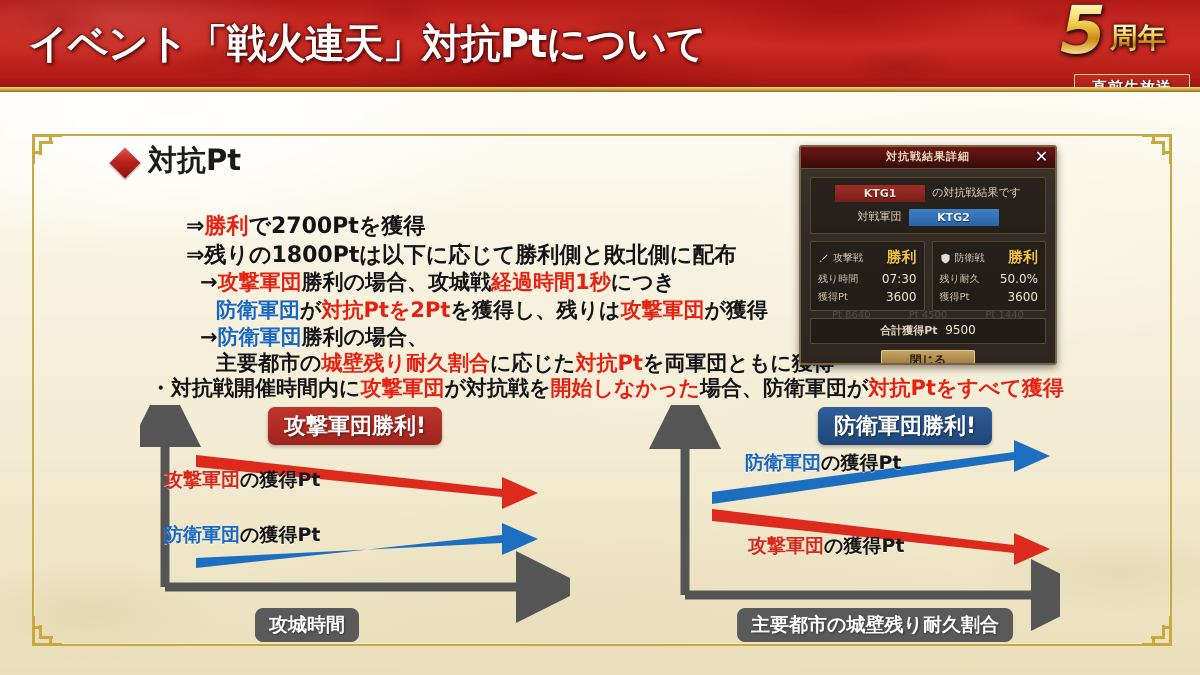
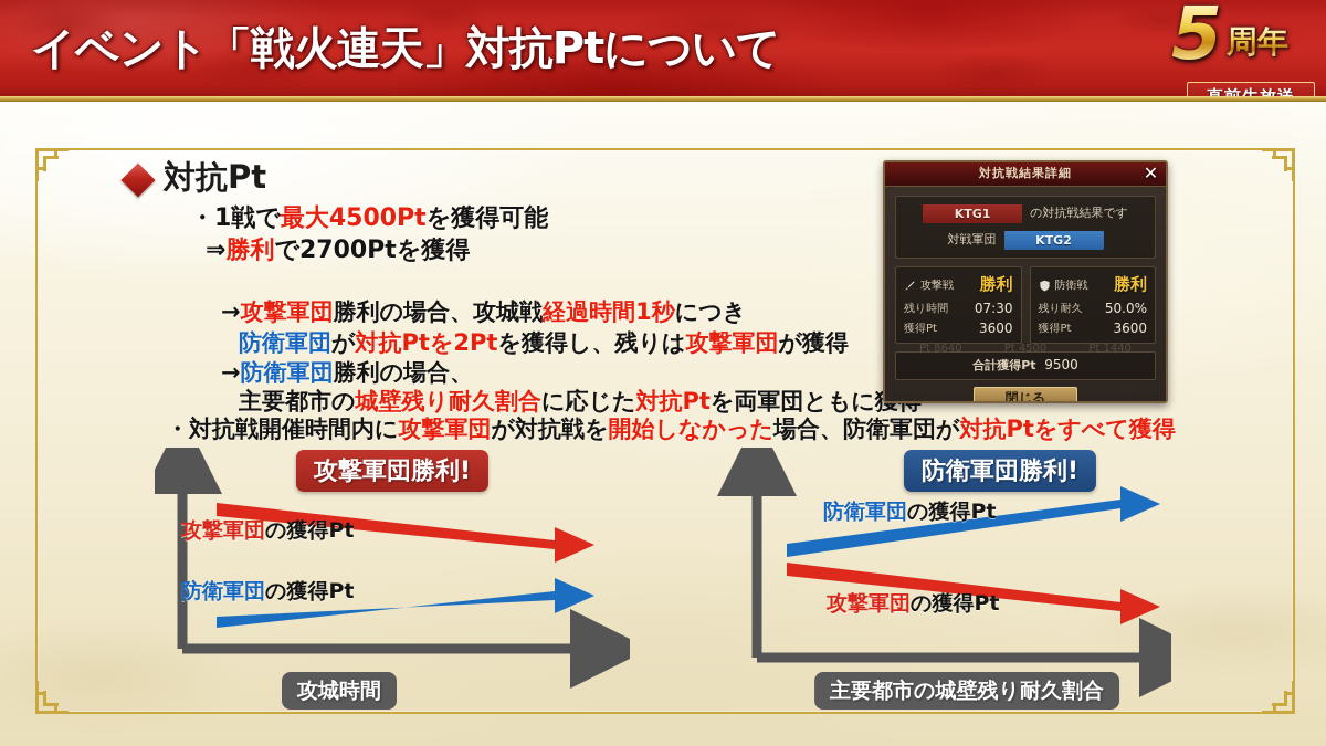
  イベント「戦火連天」対抗Ptについて
  5
  周年
  対抗Pt
+ ・1戦で最大4500Ptを獲得可能
  ⇒勝利で2700Ptを獲得
- ⇒残りの1800Ptは以下に応じて勝利側と敗北側に配布
  →攻撃軍団勝利の場合、攻城戦経過時間1秒につき
  防衛軍団が対抗Ptを2Ptを獲得し、残りは攻撃軍団が獲得
  →防衛軍団勝利の場合、
  主要都市の城壁残り耐久割合に応じた対抗Ptを両軍団ともに
  ・対抗戦開催時間内に攻撃軍団が対抗戦を開始しなかった場合、防衛軍団が対抗Ptをすべて獲得
  対抗戦結果詳細
  ✕
  KTG1
  の対抗戦結果です
  対戦軍団
  KTG2
  攻撃戦
  勝利
  残り時間
  07:30
  獲得Pt
  3600
  防衛戦
  勝利
  残り耐久
  50.0%
  獲得Pt
  3600
  合計獲得Pt 9500
  Pt 8640
  Pt 4500
  Pt 1440
  閉じる
  攻撃軍団勝利!
  攻撃軍団の獲得Pt
  防衛軍団の獲得Pt
  攻城時間
  防衛軍団勝利!
  防衛軍団の獲得Pt
  攻撃軍団の獲得Pt
  主要都市の城壁残り耐久割合
